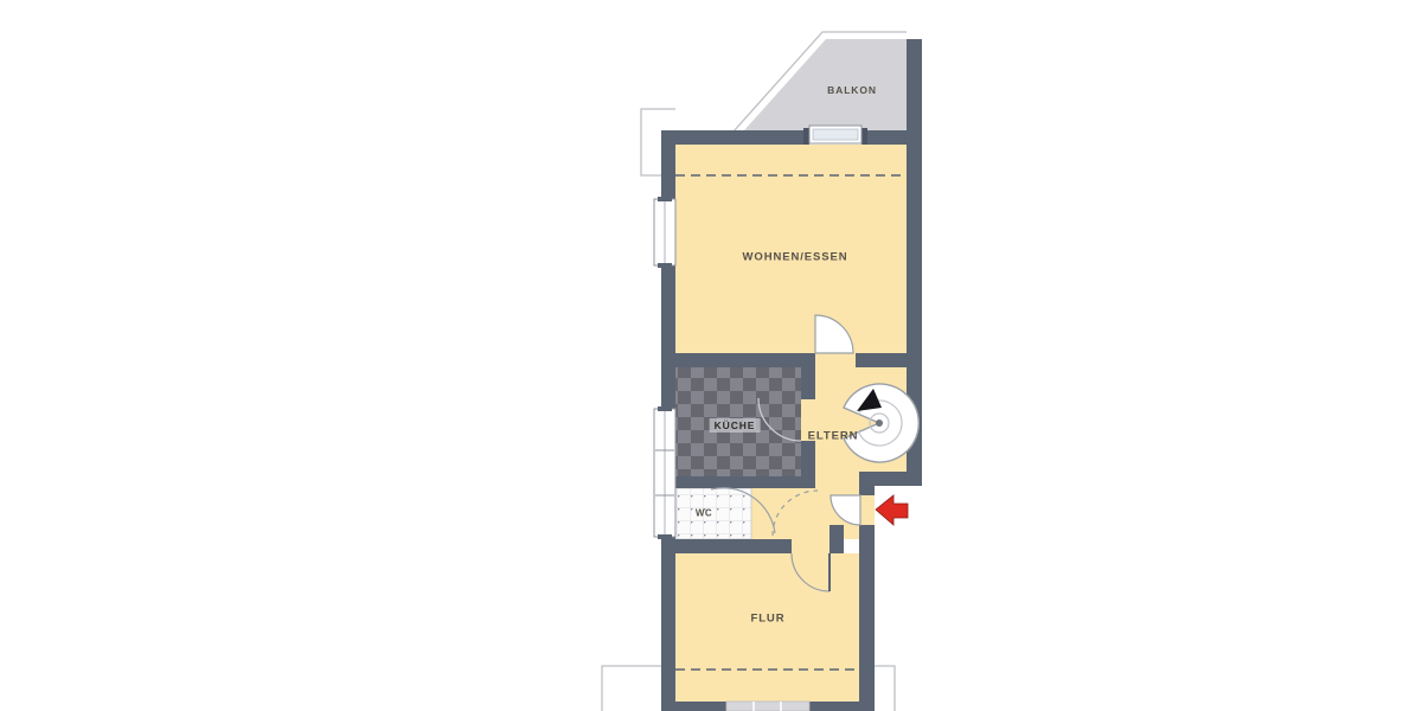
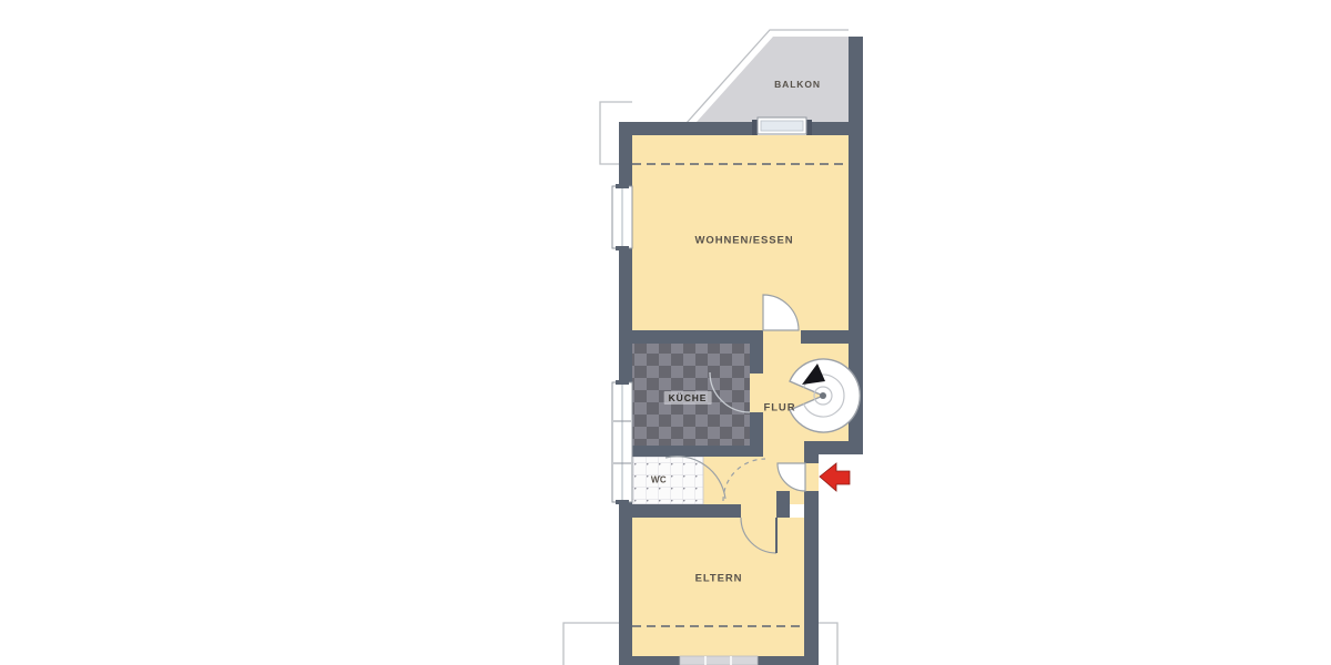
  BALKON
  WOHNEN/ESSEN
  KÜCHE
- ELTERN
+ FLUR
  WC
- FLUR
+ ELTERN
